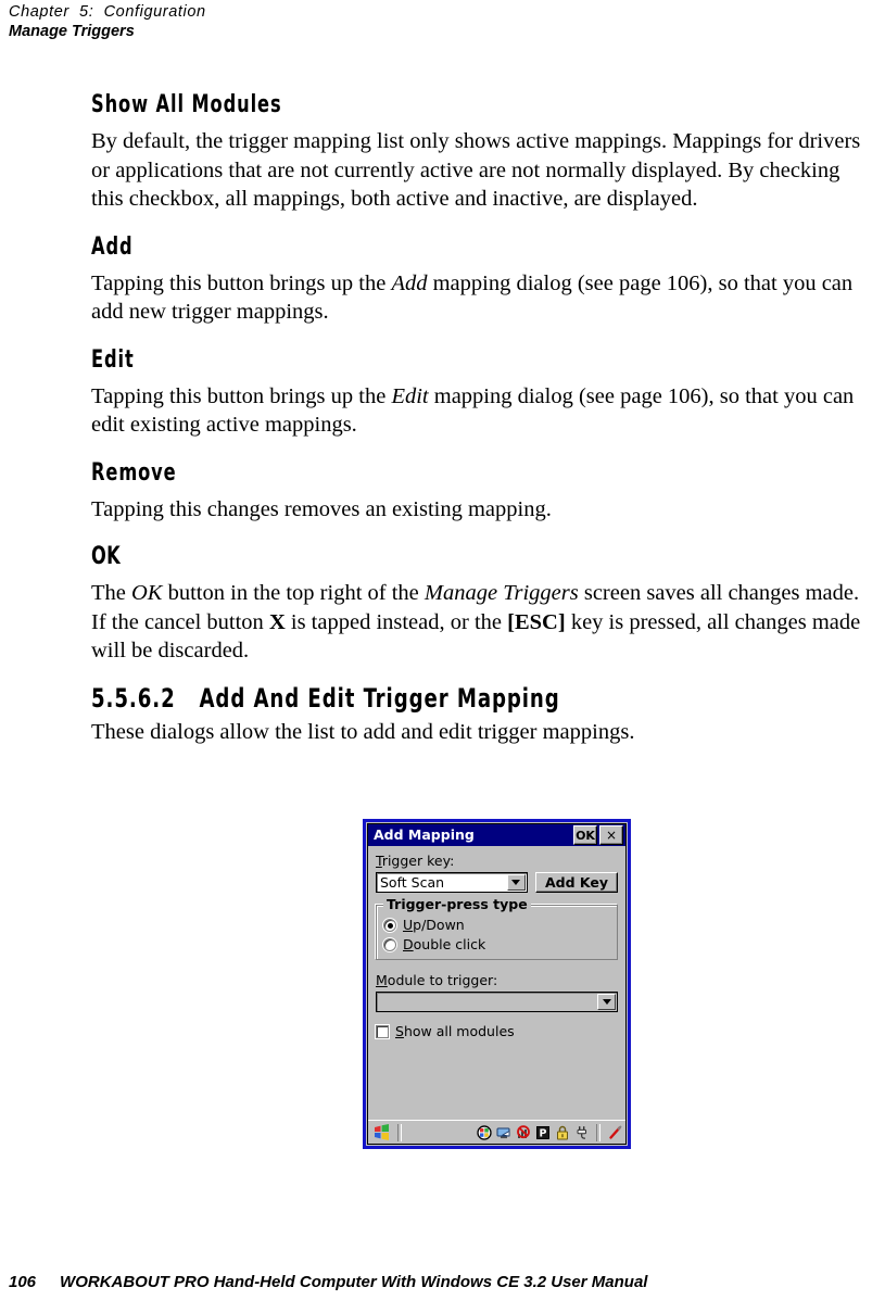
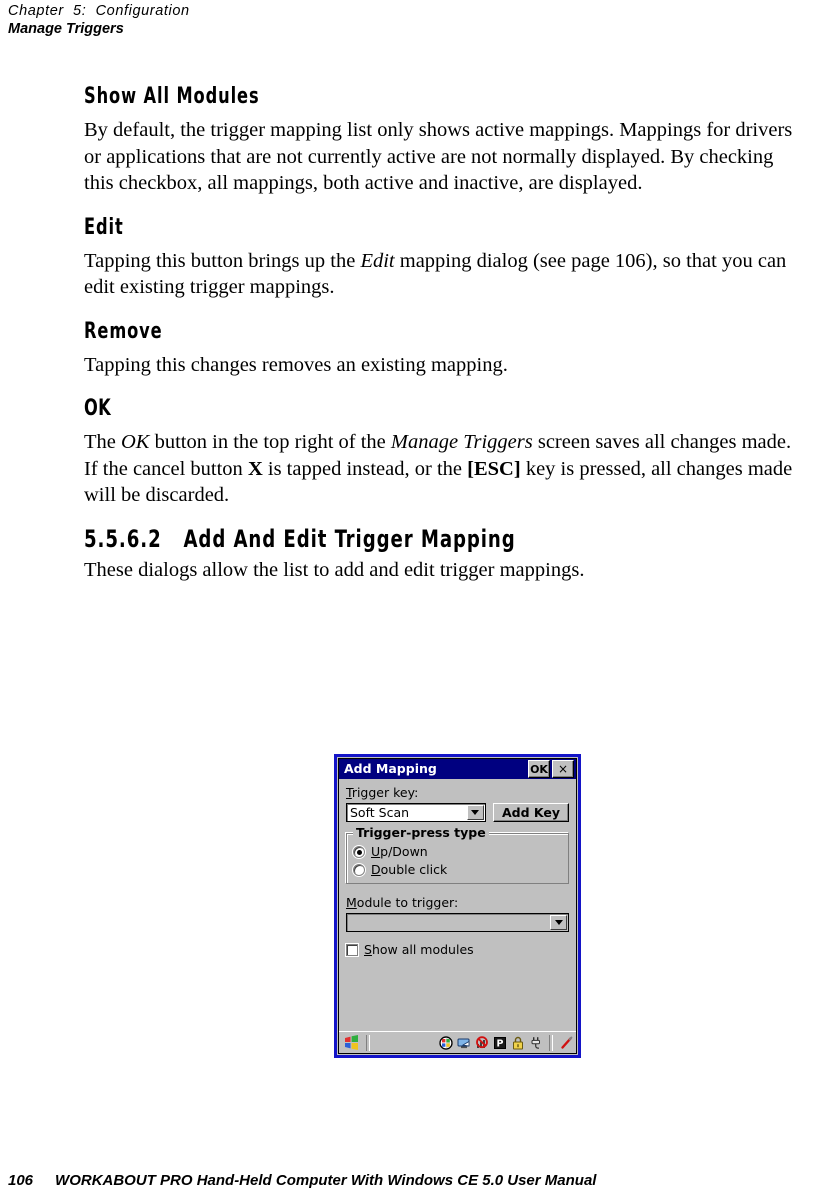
  Chapter 5: Configuration
  Manage Triggers
  Show All Modules
  By default, the trigger mapping list only shows active mappings. Mappings for drivers or applications that are not currently active are not normally displayed. By checking this checkbox, all mappings, both active and inactive, are displayed.
- Add
- Tapping this button brings up the Add mapping dialog (see page 106), so that you can add new trigger mappings.
  Edit
- Tapping this button brings up the Edit mapping dialog (see page 106), so that you can edit existing active mappings.
+ Tapping this button brings up the Edit mapping dialog (see page 106), so that you can edit existing trigger mappings.
  Remove
  Tapping this changes removes an existing mapping.
  OK
  The OK button in the top right of the Manage Triggers screen saves all changes made. If the cancel button X is tapped instead, or the [ESC] key is pressed, all changes made will be discarded.
  5.5.6.2 Add And Edit Trigger Mapping
  These dialogs allow the list to add and edit trigger mappings.
  Add Mapping
  OK
  ×
  Trigger key:
  Soft Scan
  Add Key
  Trigger-press type
  Up/Down
  Double click
  Module to trigger:
  Show all modules
  P
  106
- WORKABOUT PRO Hand-Held Computer With Windows CE 3.2 User Manual
+ WORKABOUT PRO Hand-Held Computer With Windows CE 5.0 User Manual
